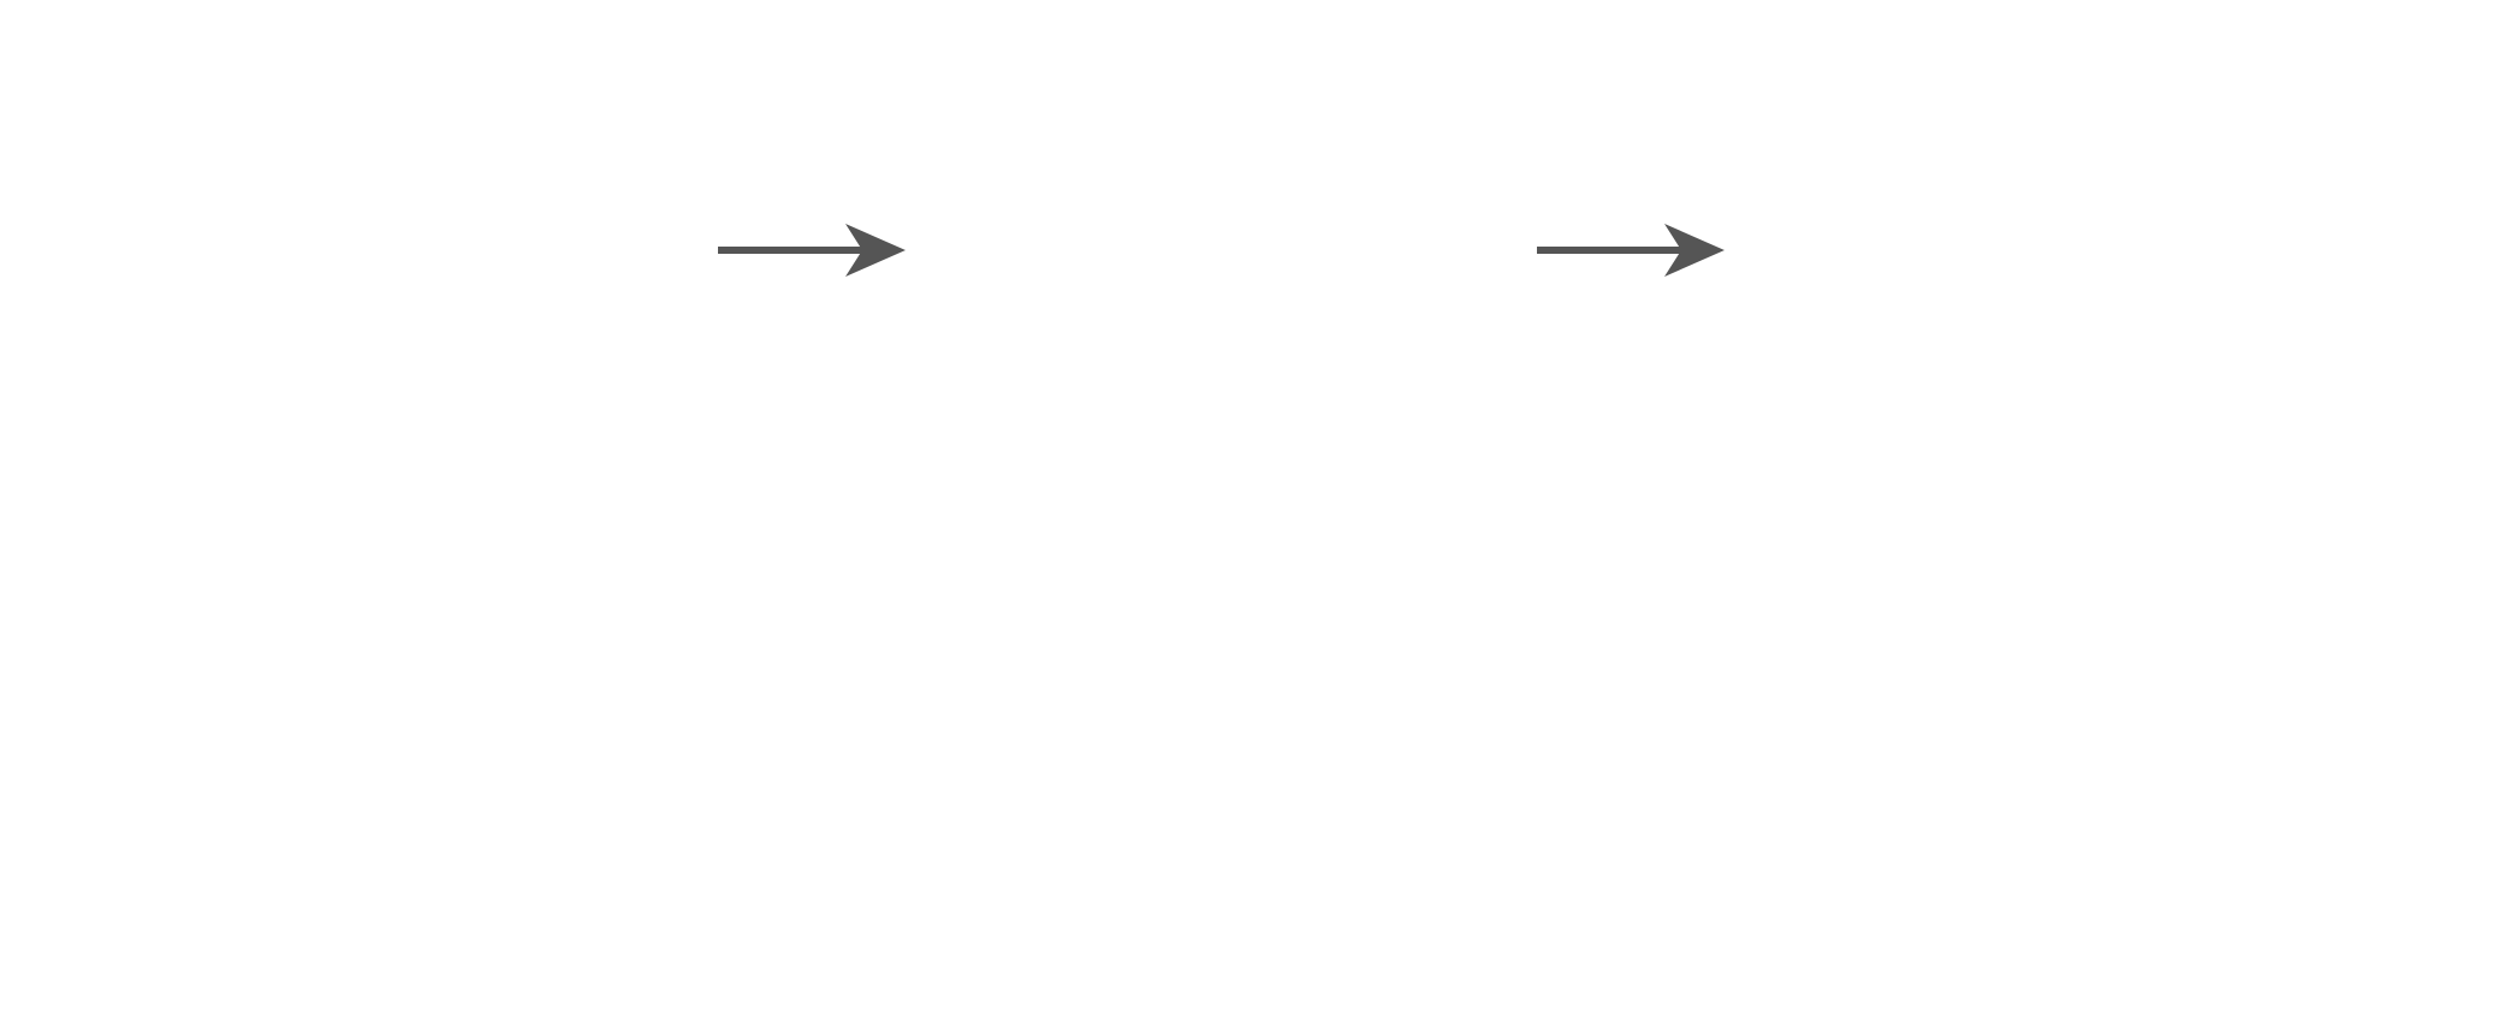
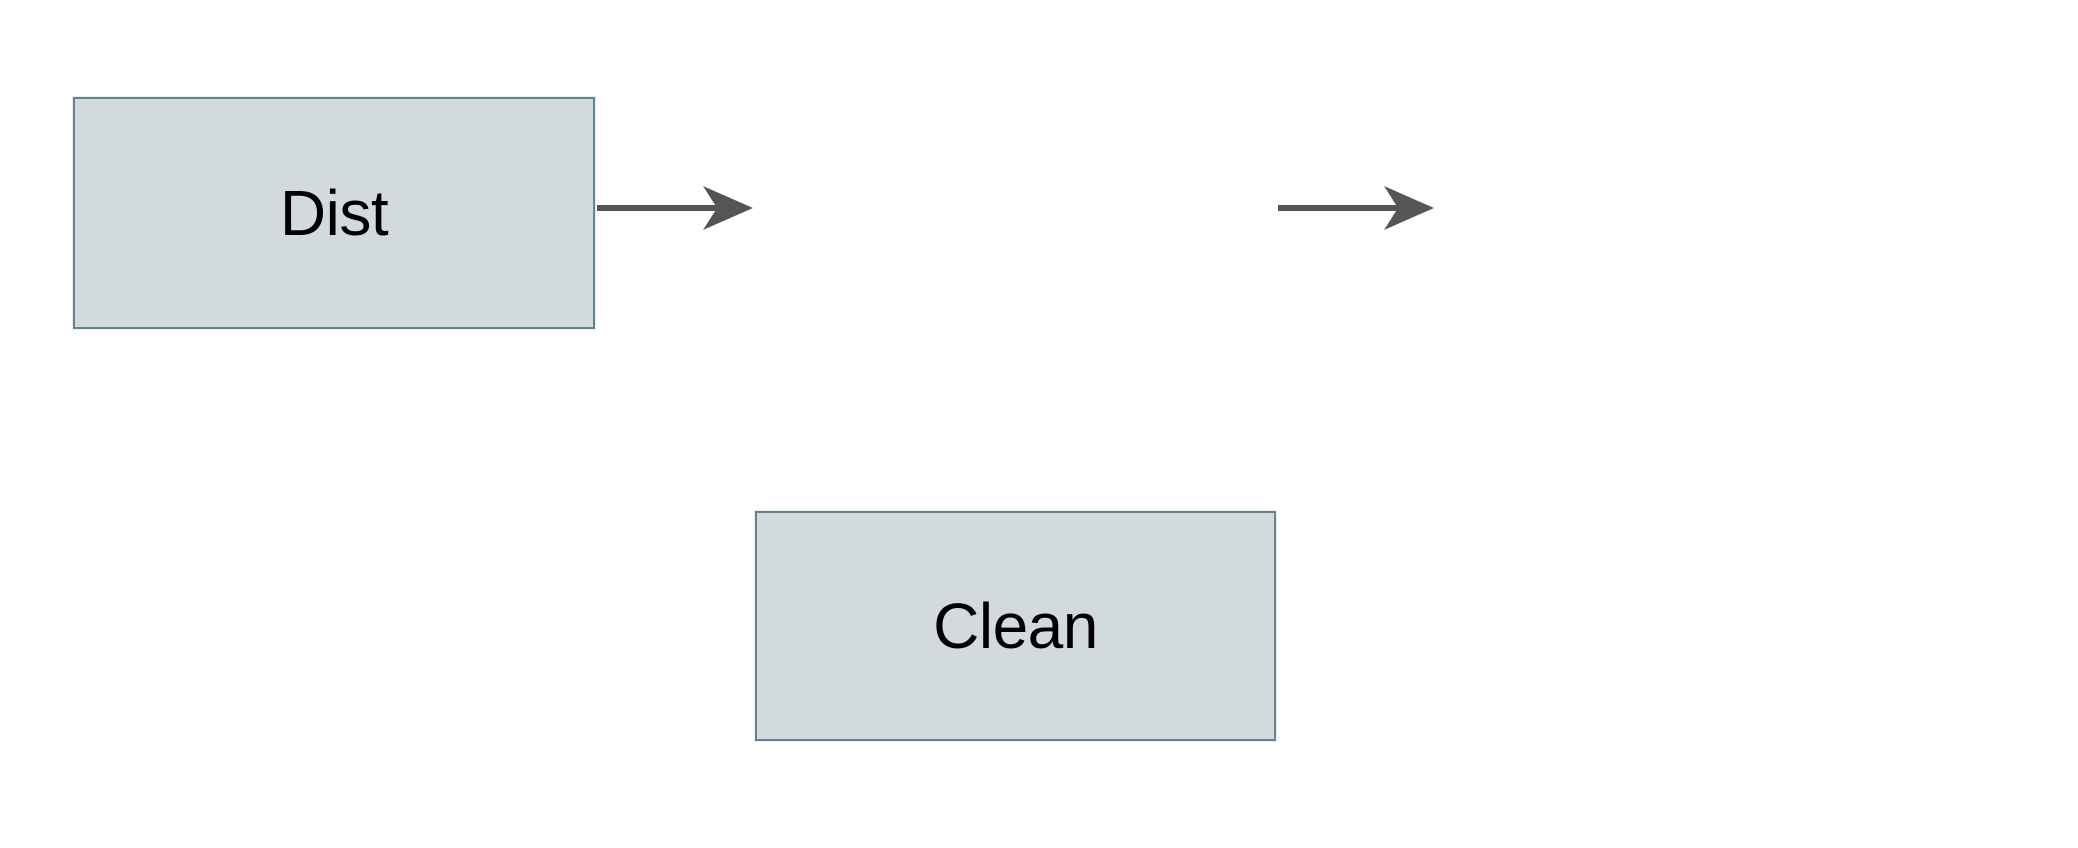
+ Dist
+ Clean
